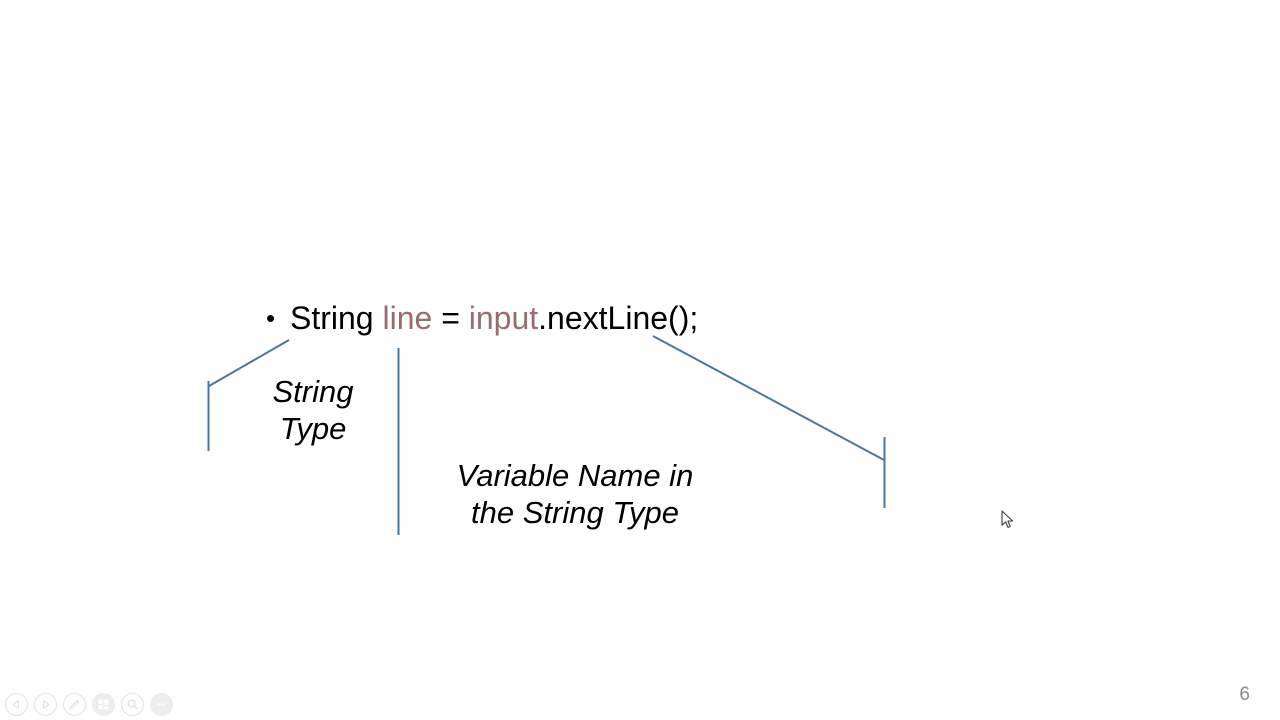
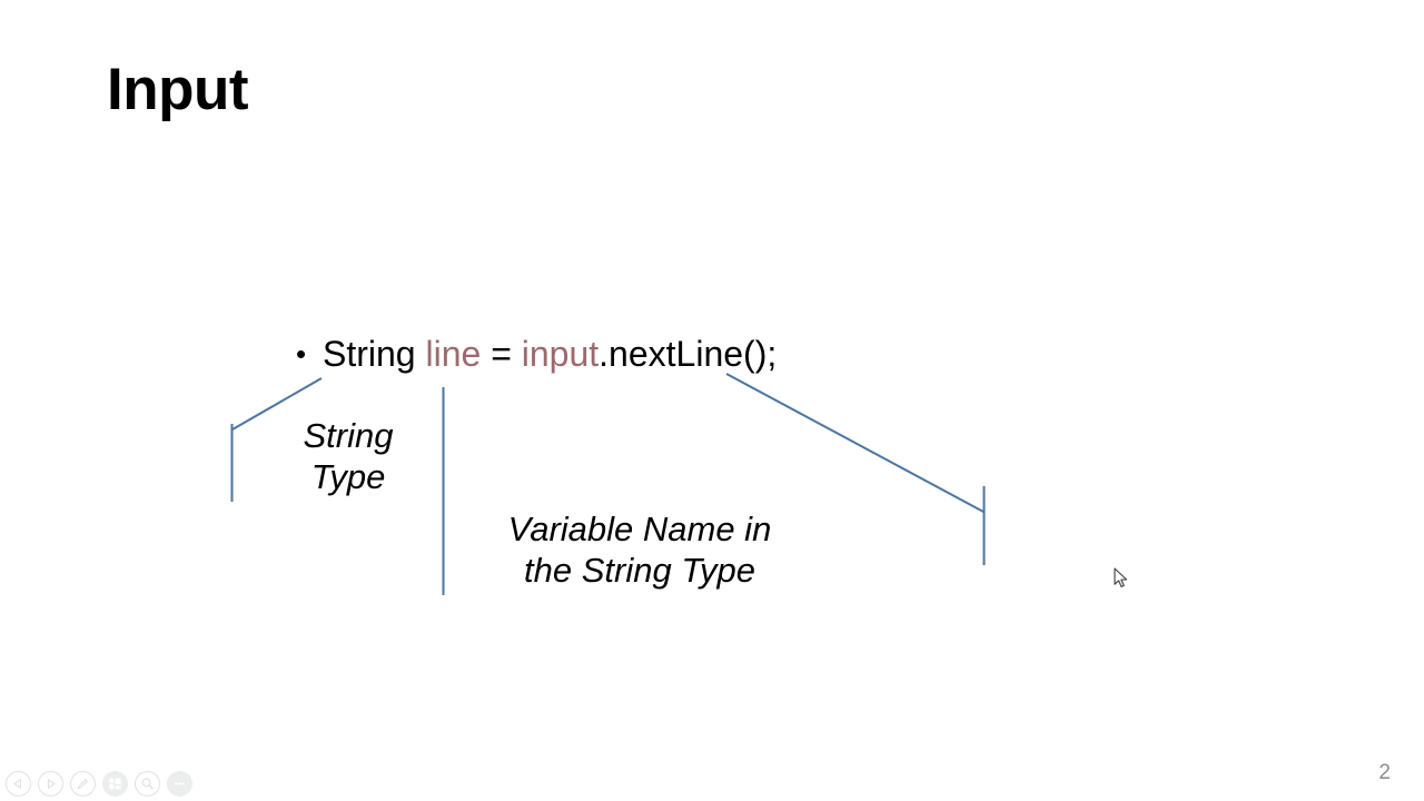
+ Input
  • String line = input.nextLine();
  String
  Type
  Variable Name in
  the String Type
- 6
+ 2
